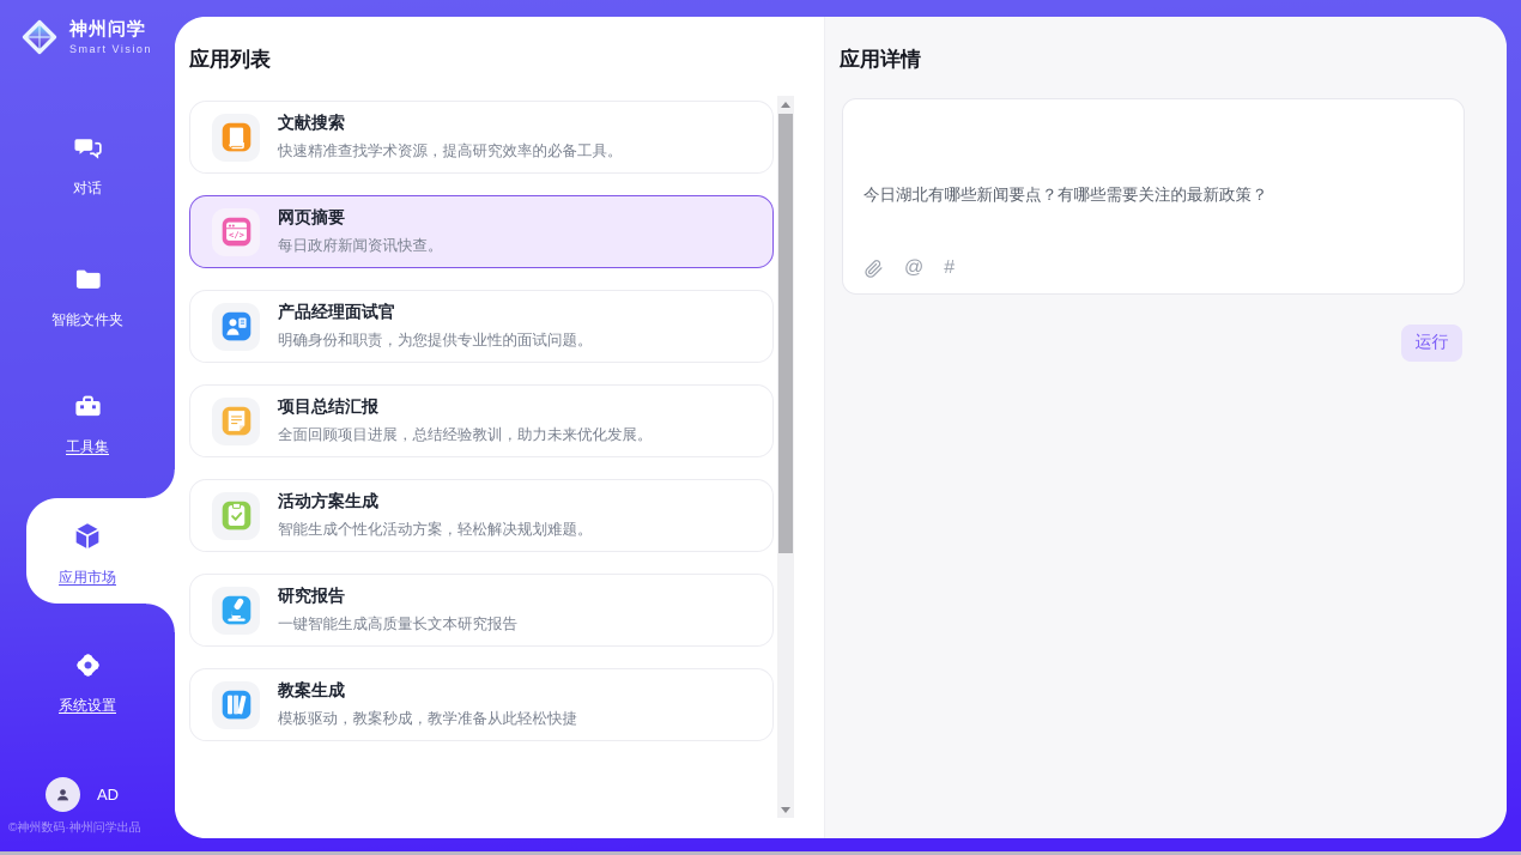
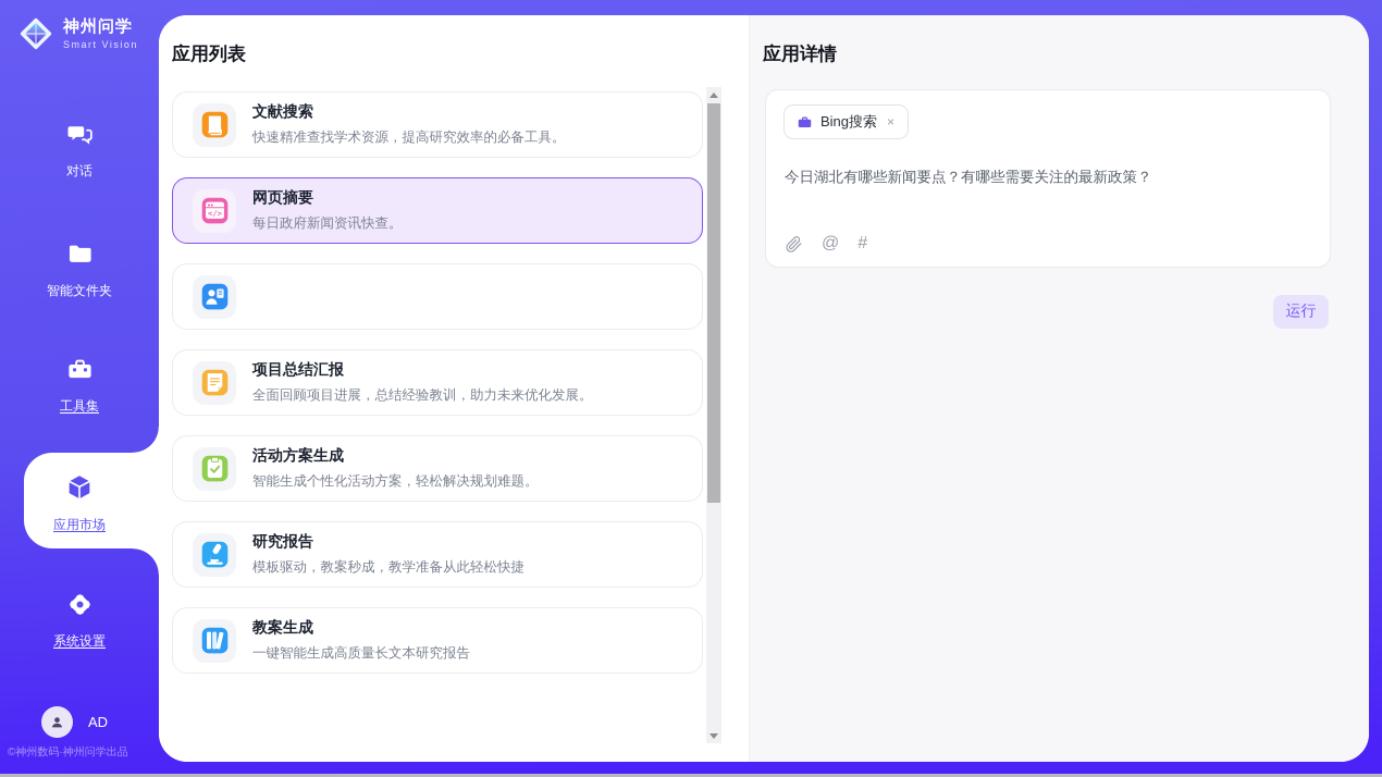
  神州问学
  Smart Vision
  对话
  智能文件夹
  工具集
  应用市场
  系统设置
  AD
  ©神州数码·神州问学出品
  应用列表
  文献搜索
  快速精准查找学术资源，提高研究效率的必备工具。
  </>
  网页摘要
  每日政府新闻资讯快查。
- 产品经理面试官
- 明确身份和职责，为您提供专业性的面试问题。
  项目总结汇报
  全面回顾项目进展，总结经验教训，助力未来优化发展。
  活动方案生成
  智能生成个性化活动方案，轻松解决规划难题。
  研究报告
- 一键智能生成高质量长文本研究报告
+ 模板驱动，教案秒成，教学准备从此轻松快捷
  教案生成
- 模板驱动，教案秒成，教学准备从此轻松快捷
+ 一键智能生成高质量长文本研究报告
  应用详情
+ Bing搜索
+ ×
  今日湖北有哪些新闻要点？有哪些需要关注的最新政策？
  @
  #
  运行
